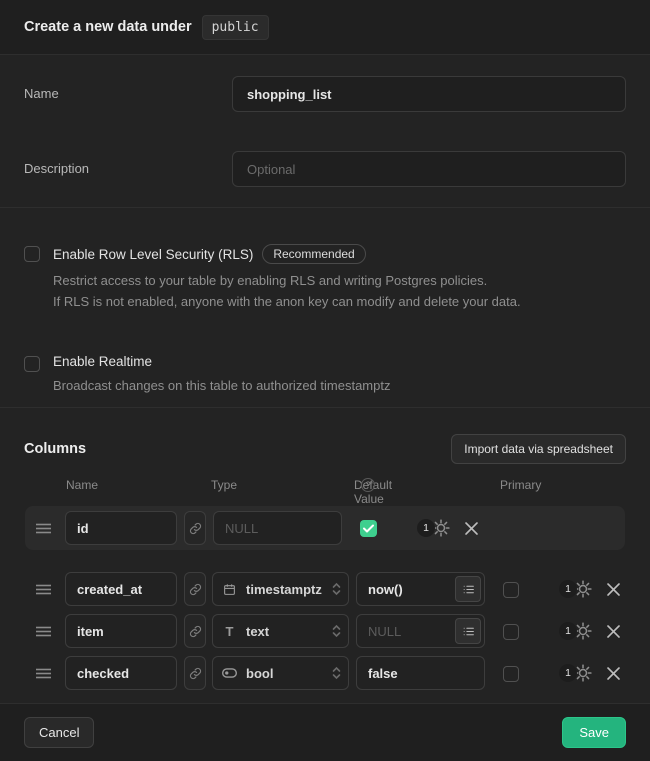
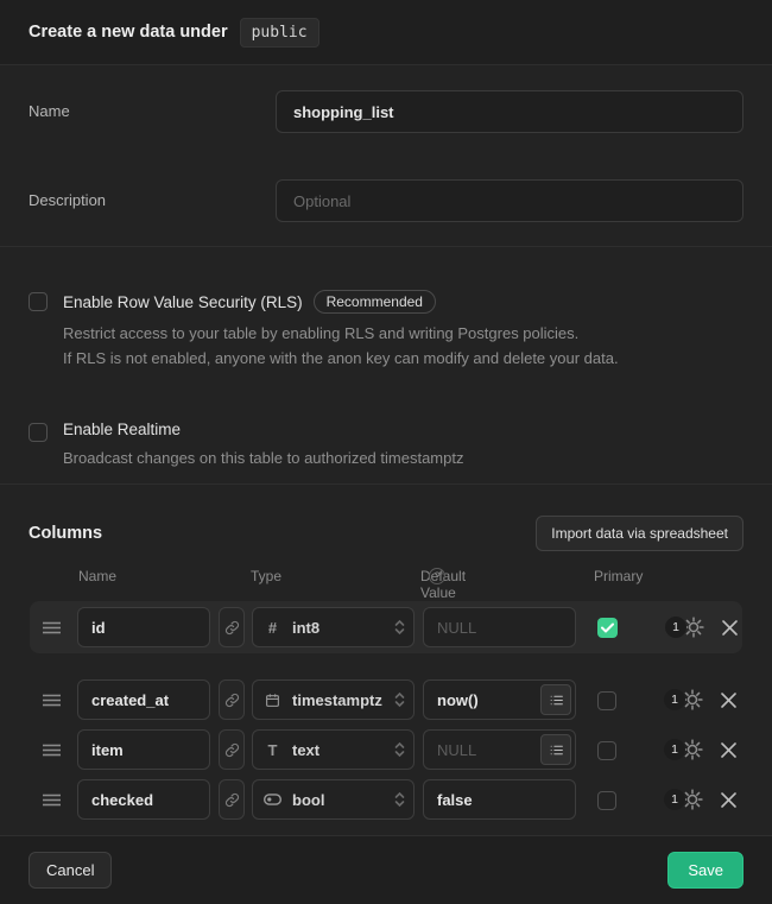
  Create a new data under
  public
  Name
  shopping_list
  Description
  Optional
- Enable Row Level Security (RLS)
+ Enable Row Value Security (RLS)
  Recommended
  Restrict access to your table by enabling RLS and writing Postgres policies.
  If RLS is not enabled, anyone with the anon key can modify and delete your data.
  Enable Realtime
  Broadcast changes on this table to authorized timestamptz
  Columns
  Import data via spreadsheet
  Name
  Type
  Default Value
  ?
  Primary
  id
+ #
+ int8
  NULL
  1
  created_at
  timestamptz
  now()
  1
  item
  T
  text
  NULL
  1
  checked
  bool
  false
  1
  Cancel
  Save
